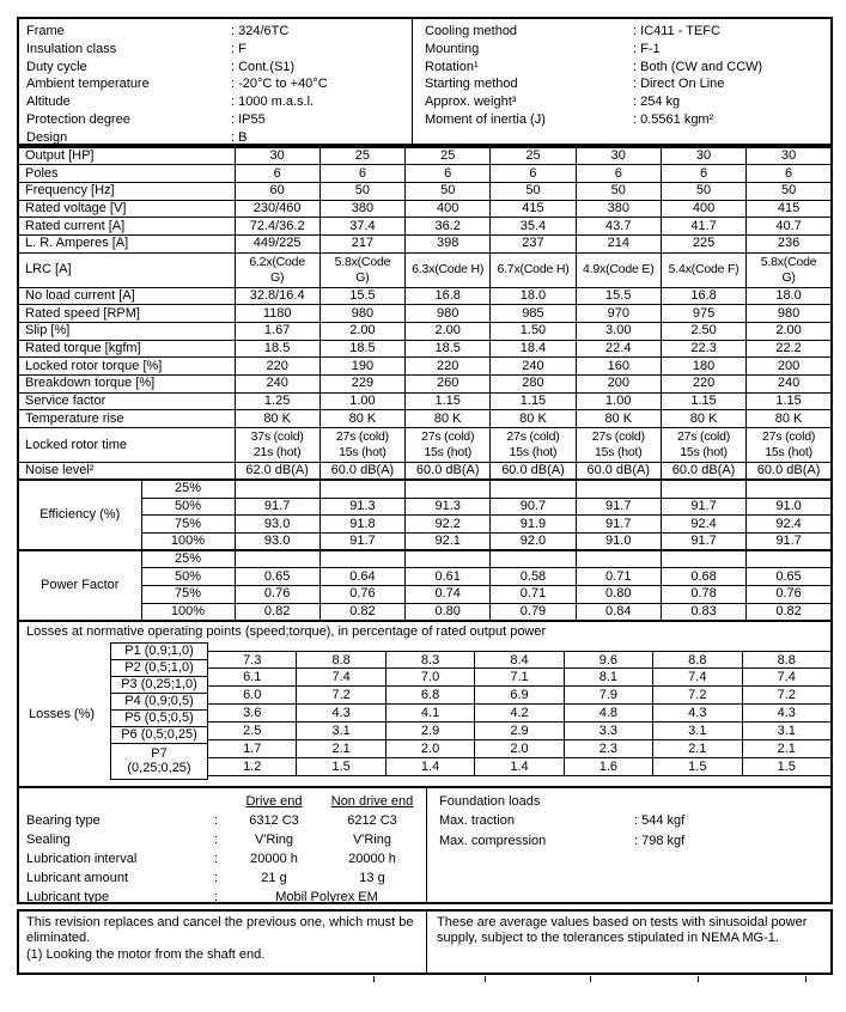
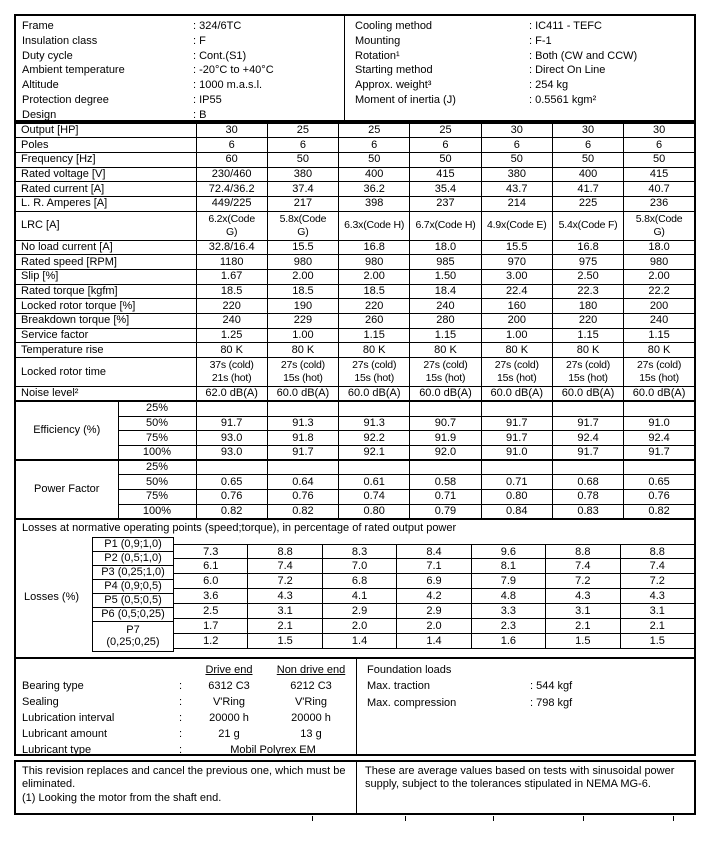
  Frame
  : 324/6TC
  Insulation class
  : F
  Duty cycle
  : Cont.(S1)
  Ambient temperature
  : -20°C to +40°C
  Altitude
  : 1000 m.a.s.l.
  Protection degree
  : IP55
  Design
  : B
  Cooling method
  : IC411 - TEFC
  Mounting
  : F-1
  Rotation¹
  : Both (CW and CCW)
  Starting method
  : Direct On Line
  Approx. weight³
  : 254 kg
  Moment of inertia (J)
  : 0.5561 kgm²
  Output [HP]	30	25	25	25	30	30	30
  Poles	6	6	6	6	6	6	6
  Frequency [Hz]	60	50	50	50	50	50	50
  Rated voltage [V]	230/460	380	400	415	380	400	415
  Rated current [A]	72.4/36.2	37.4	36.2	35.4	43.7	41.7	40.7
  L. R. Amperes [A]	449/225	217	398	237	214	225	236
  LRC [A]	6.2x(Code G)	5.8x(Code G)	6.3x(Code H)	6.7x(Code H)	4.9x(Code E)	5.4x(Code F)	5.8x(Code G)
  No load current [A]	32.8/16.4	15.5	16.8	18.0	15.5	16.8	18.0
  Rated speed [RPM]	1180	980	980	985	970	975	980
  Slip [%]	1.67	2.00	2.00	1.50	3.00	2.50	2.00
  Rated torque [kgfm]	18.5	18.5	18.5	18.4	22.4	22.3	22.2
  Locked rotor torque [%]	220	190	220	240	160	180	200
  Breakdown torque [%]	240	229	260	280	200	220	240
  Service factor	1.25	1.00	1.15	1.15	1.00	1.15	1.15
  Temperature rise	80 K	80 K	80 K	80 K	80 K	80 K	80 K
  Locked rotor time	37s (cold) 21s (hot)	27s (cold) 15s (hot)	27s (cold) 15s (hot)	27s (cold) 15s (hot)	27s (cold) 15s (hot)	27s (cold) 15s (hot)	27s (cold) 15s (hot)
  Noise level²	62.0 dB(A)	60.0 dB(A)	60.0 dB(A)	60.0 dB(A)	60.0 dB(A)	60.0 dB(A)	60.0 dB(A)
  Efficiency (%)	25%
  50%	91.7	91.3	91.3	90.7	91.7	91.7	91.0
  75%	93.0	91.8	92.2	91.9	91.7	92.4	92.4
  100%	93.0	91.7	92.1	92.0	91.0	91.7	91.7
  Power Factor	25%
  50%	0.65	0.64	0.61	0.58	0.71	0.68	0.65
  75%	0.76	0.76	0.74	0.71	0.80	0.78	0.76
  100%	0.82	0.82	0.80	0.79	0.84	0.83	0.82
  Losses at normative operating points (speed;torque), in percentage of rated output power
  Losses (%)
  P1 (0,9;1,0)
  P2 (0,5;1,0)
  P3 (0,25;1,0)
  P4 (0,9;0,5)
  P5 (0,5;0,5)
  P6 (0,5;0,25)
  P7
  (0,25;0,25)
  7.3
  8.8
  8.3
  8.4
  9.6
  8.8
  8.8
  6.1
  7.4
  7.0
  7.1
  8.1
  7.4
  7.4
  6.0
  7.2
  6.8
  6.9
  7.9
  7.2
  7.2
  3.6
  4.3
  4.1
  4.2
  4.8
  4.3
  4.3
  2.5
  3.1
  2.9
  2.9
  3.3
  3.1
  3.1
  1.7
  2.1
  2.0
  2.0
  2.3
  2.1
  2.1
  1.2
  1.5
  1.4
  1.4
  1.6
  1.5
  1.5
  Drive end
  Non drive end
  Bearing type
  :
  6312 C3
  6212 C3
  Sealing
  :
  V'Ring
  V'Ring
  Lubrication interval
  :
  20000 h
  20000 h
  Lubricant amount
  :
  21 g
  13 g
  Lubricant type
  :
  Mobil Polyrex EM
  Foundation loads
  Max. traction
  : 544 kgf
  Max. compression
  : 798 kgf
  This revision replaces and cancel the previous one, which must be eliminated.
  (1) Looking the motor from the shaft end.
- These are average values based on tests with sinusoidal power supply, subject to the tolerances stipulated in NEMA MG-1.
+ These are average values based on tests with sinusoidal power supply, subject to the tolerances stipulated in NEMA MG-6.
